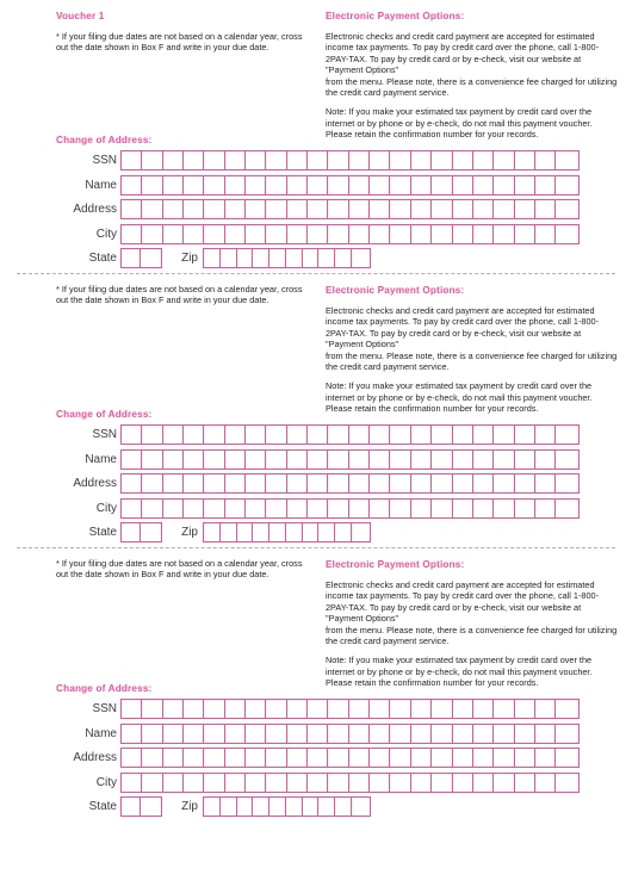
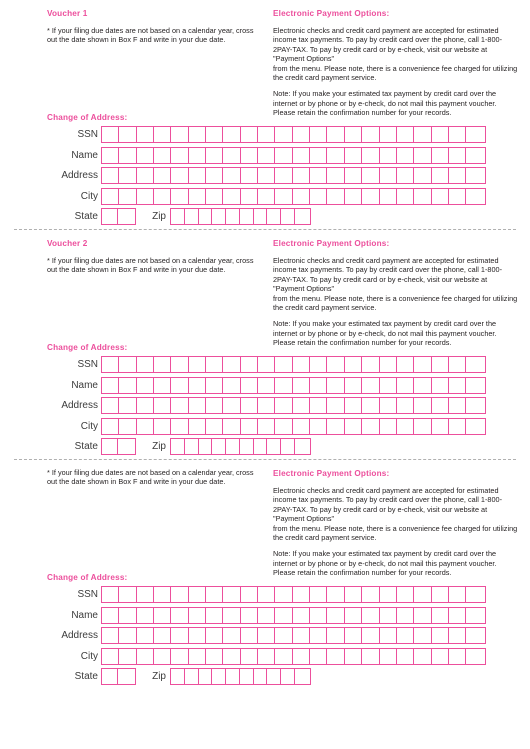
  Voucher 1
  * If your filing due dates are not based on a calendar year, cross out the date shown in Box F and write in your due date.
  Electronic Payment Options:
  Electronic checks and credit card payment are accepted for estimated income tax payments. To pay by credit card over the phone, call 1-800-2PAY-TAX. To pay by credit card or by e-check, visit our website at "Payment Options"
  from the menu. Please note, there is a convenience fee charged for utilizing the credit card payment service.
  Note: If you make your estimated tax payment by credit card over the internet or by phone or by e-check, do not mail this payment voucher. Please retain the confirmation number for your records.
  Change of Address:
  SSN
  Name
  Address
  City
  State
  Zip
+ Voucher 2
  * If your filing due dates are not based on a calendar year, cross out the date shown in Box F and write in your due date.
  Electronic Payment Options:
  Electronic checks and credit card payment are accepted for estimated income tax payments. To pay by credit card over the phone, call 1-800-2PAY-TAX. To pay by credit card or by e-check, visit our website at "Payment Options"
  from the menu. Please note, there is a convenience fee charged for utilizing the credit card payment service.
  Note: If you make your estimated tax payment by credit card over the internet or by phone or by e-check, do not mail this payment voucher. Please retain the confirmation number for your records.
  Change of Address:
  SSN
  Name
  Address
  City
  State
  Zip
  * If your filing due dates are not based on a calendar year, cross out the date shown in Box F and write in your due date.
  Electronic Payment Options:
  Electronic checks and credit card payment are accepted for estimated income tax payments. To pay by credit card over the phone, call 1-800-2PAY-TAX. To pay by credit card or by e-check, visit our website at "Payment Options"
  from the menu. Please note, there is a convenience fee charged for utilizing the credit card payment service.
  Note: If you make your estimated tax payment by credit card over the internet or by phone or by e-check, do not mail this payment voucher. Please retain the confirmation number for your records.
  Change of Address:
  SSN
  Name
  Address
  City
  State
  Zip
